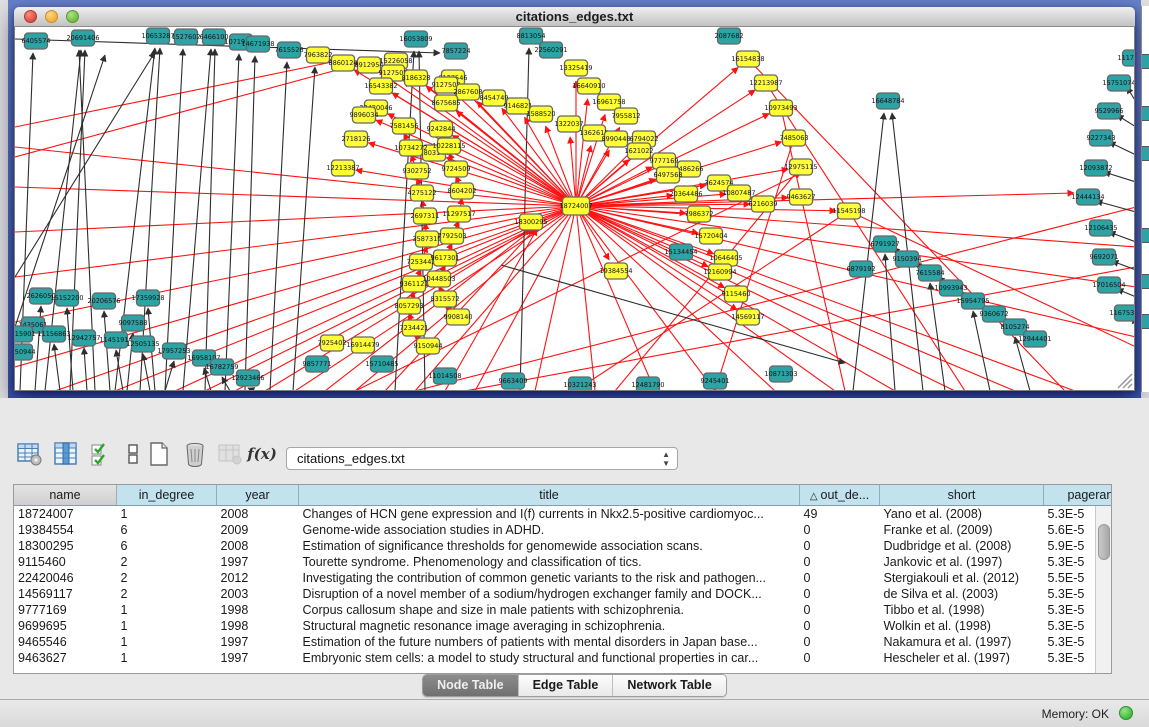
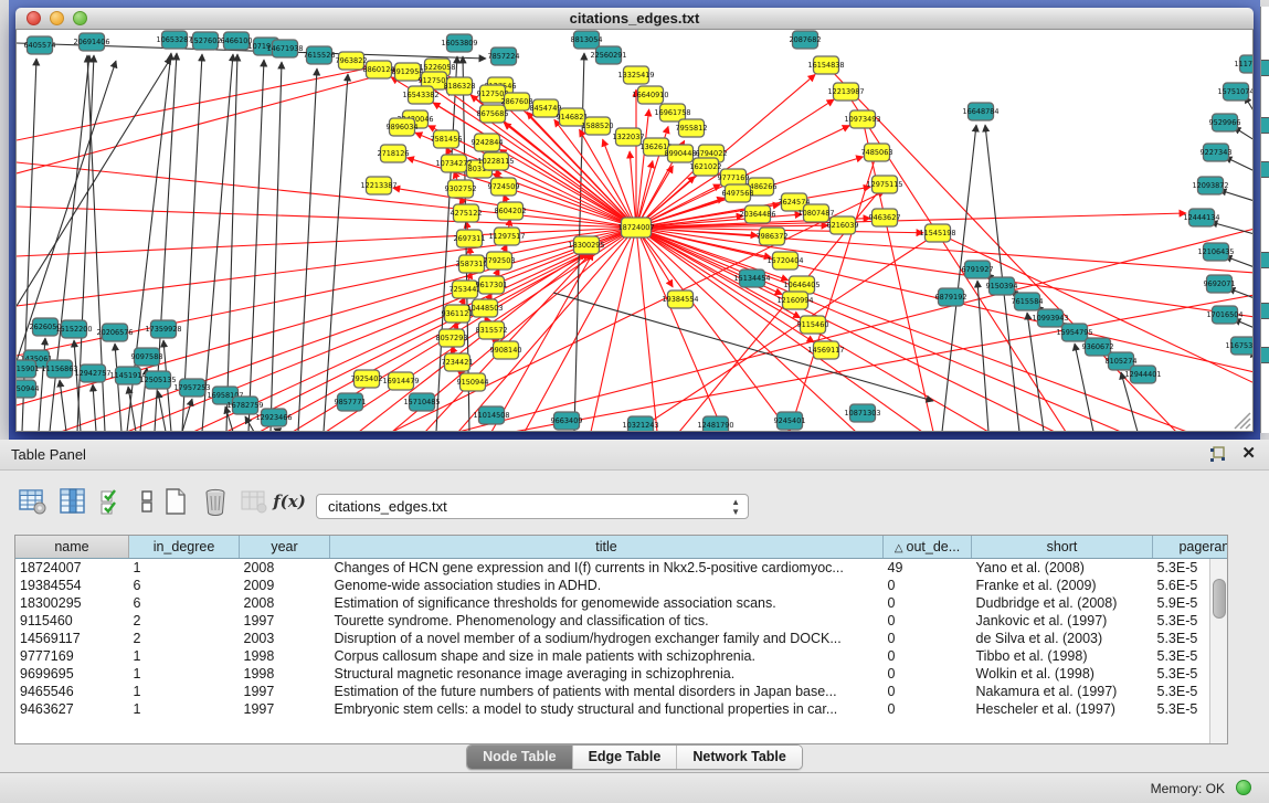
  citations_edges.txt
  6405574
  20691406
  10653287
  1527602
  6466100
  14671938
  7615526
  7963822
  16053809
  7857224
  8813054
  22560291
  2087682
  8860124
  8912954
  15226058
  912750
  8186328
  16543382
  912750
  2867608
  8675685
  9896034
  2718126
  9242844
  12213387
  8454749
  9146821
  1588520
  1322037
  136261
  16640910
  13325419
  16961758
  7955812
  8990448
  6794022
  1621022
  9777169
  486266
  6497568
  16154838
  12213987
  10973493
  7485063
  12975115
  3624574
  10807487
  9463627
  6216039
  20364486
  7986372
  15720404
  10646405
  11545198
  12160994
  9115460
  14569117
  18724007
  18300295
  19384554
  15134454
  7581456
  10734272
  9302752
  4275122
  2697311
  3587319
  725344
  9361121
  8057293
  7234421
  9150944
  10228115
  9724509
  8604202
  11297517
  7792503
  9617301
  10448503
  8315572
  9908140
  20206576
  17359928
  9097588
  1435061
  15901
  2626050
  15152200
  50944
  11156863
  12942757
  11451914
  12505135
  17957253
  16958107
  16782759
  12923466
  9857771
  15710485
  7925402
  16914479
  11014508
  9663409
  10321243
  12481790
  9245401
  10871303
  16648784
  6879192
  6791927
  9150394
  7615584
  10993943
  15954795
  9360672
  8105274
  12944401
  15751074
  9529966
  9227343
  12093872
  12444134
  12106435
  9692071
  17016504
  116753
+ Table Panel
+ ✕
  f(x)
  citations_edges.txt
  ▲
  ▼
  name	in_degree	year	title	△ out_de...	short	pageran
  18724007	1	2008	Changes of HCN gene expression and I(f) currents in Nkx2.5-positive cardiomyoc...	49	Yano et al. (2008)	5.3E-5
  19384554	6	2009	Genome-wide association studies in ADHD.	0	Franke et al. (2009)	5.6E-5
  18300295	6	2008	Estimation of significance thresholds for genomewide association scans.	0	Dudbridge et al. (2008)	5.9E-5
  9115460	2	1997	Tourette syndrome. Phenomenology and classification of tics.	0	Jankovic et al. (1997)	5.3E-5
- 22420046	2	2012	Investigating the contribution of common genetic variants to the risk and pathogen...	0	Stergiakouli et al. (2012)	5.5E-5
  14569117	2	2003	Disruption of a novel member of a sodium/hydrogen exchanger family and DOCK...	0	de Silva et al. (2003)	5.3E-5
  9777169	1	1998	Corpus callosum shape and size in male patients with schizophrenia.	0	Tibbo et al. (1998)	5.3E-5
  9699695	1	1998	Structural magnetic resonance image averaging in schizophrenia.	0	Wolkin et al. (1998)	5.3E-5
  9465546	1	1997	Estimation of the future numbers of patients with mental disorders in Japan base...	0	Nakamura et al. (1997)	5.3E-5
  9463627	1	1997	Embryonic stem cells: a model to study structural and functional properties in car...	0	Hescheler et al. (1997)	5.3E-5
  Node Table
  Edge Table
  Network Table
  Memory: OK
